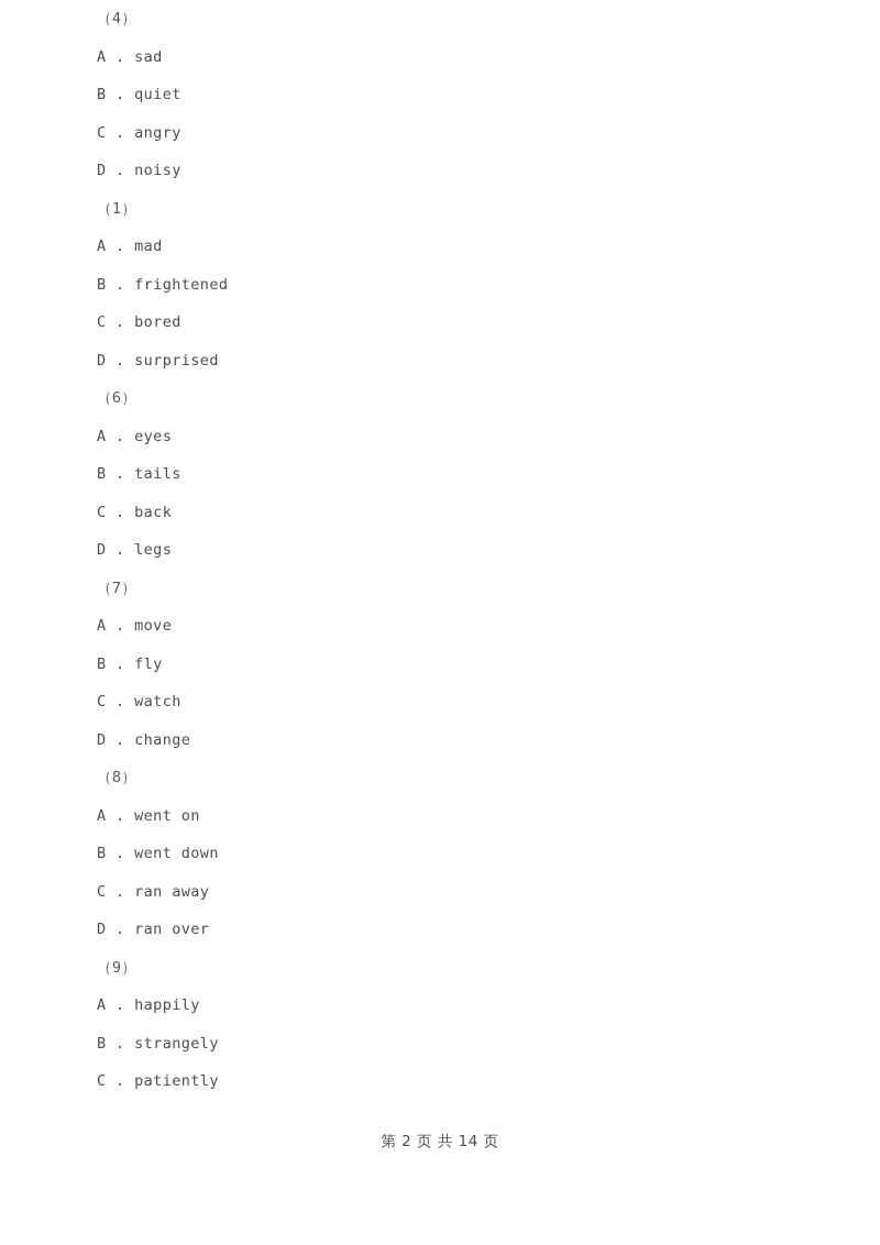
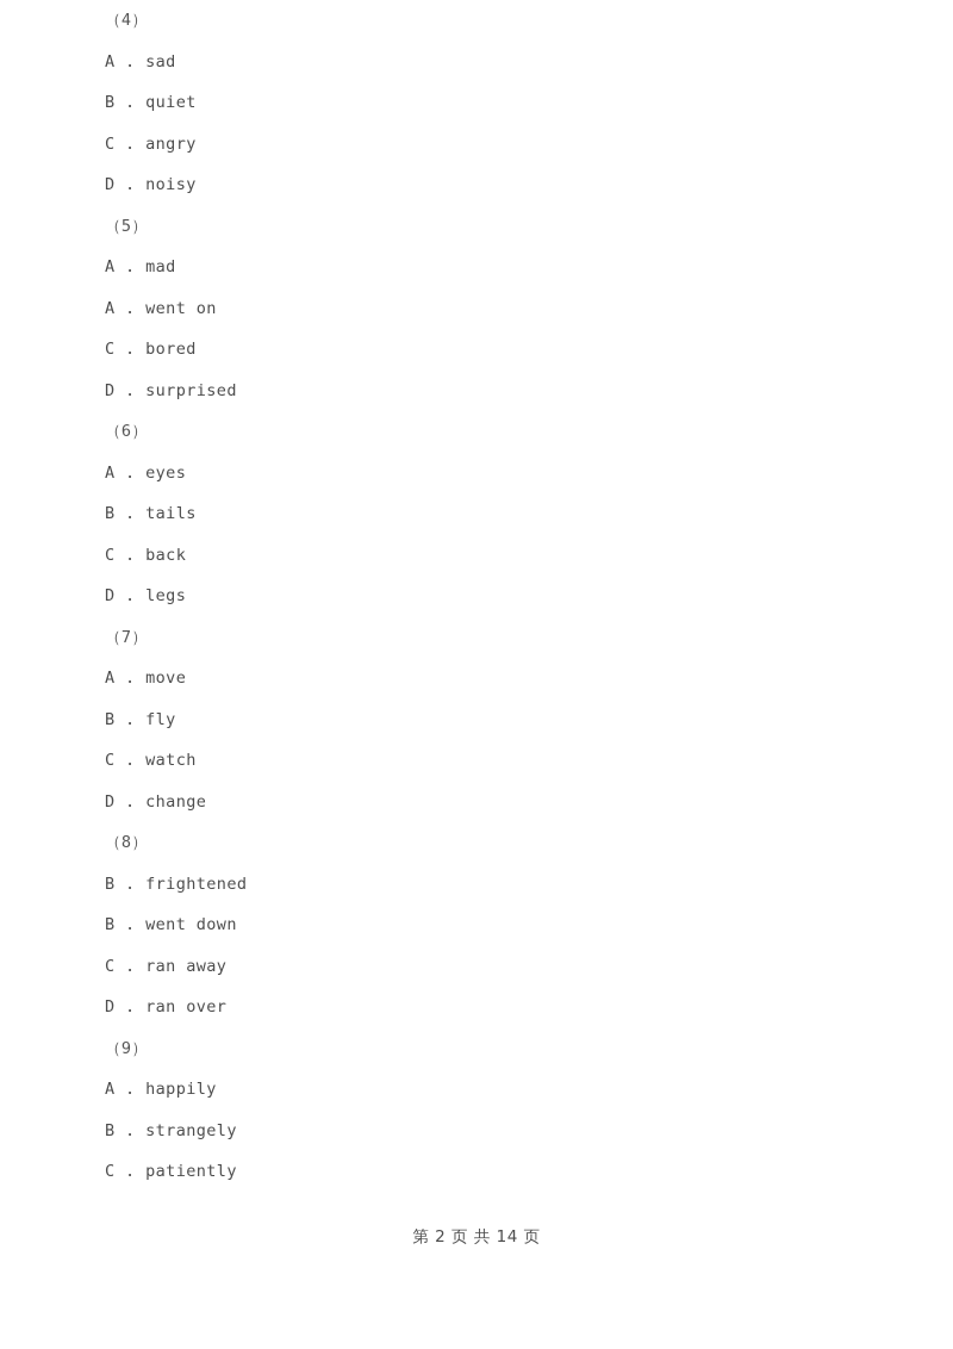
  （4）
  A . sad
  B . quiet
  C . angry
  D . noisy
- （1）
+ （5）
  A . mad
- B . frightened
+ A . went on
  C . bored
  D . surprised
  （6）
  A . eyes
  B . tails
  C . back
  D . legs
  （7）
  A . move
  B . fly
  C . watch
  D . change
  （8）
- A . went on
+ B . frightened
  B . went down
  C . ran away
  D . ran over
  （9）
  A . happily
  B . strangely
  C . patiently
  第 2 页 共 14 页
